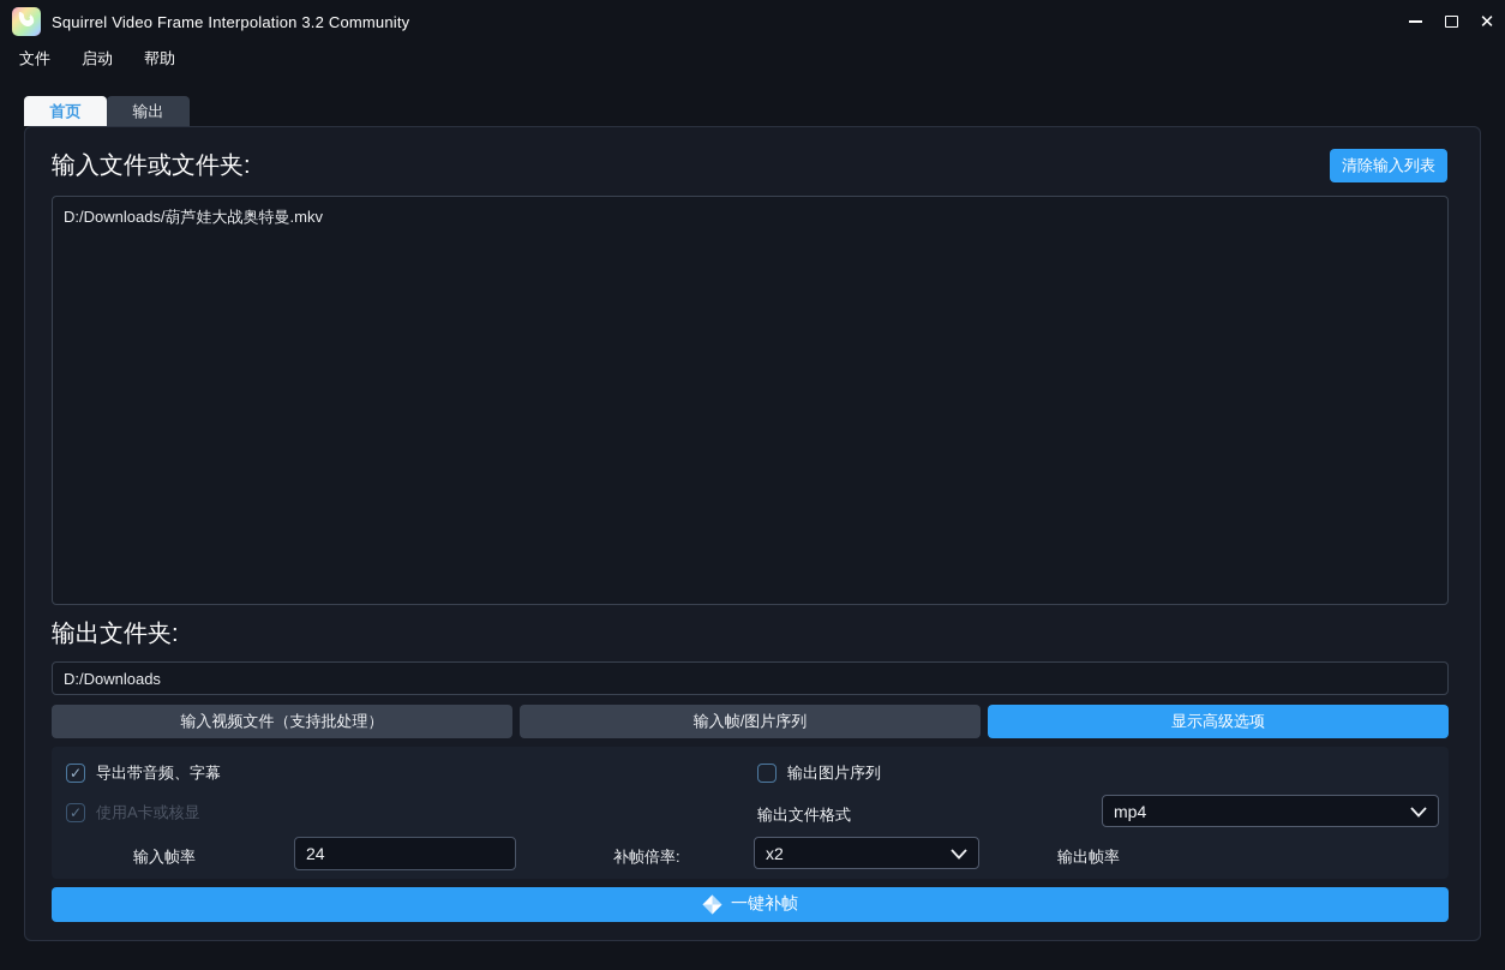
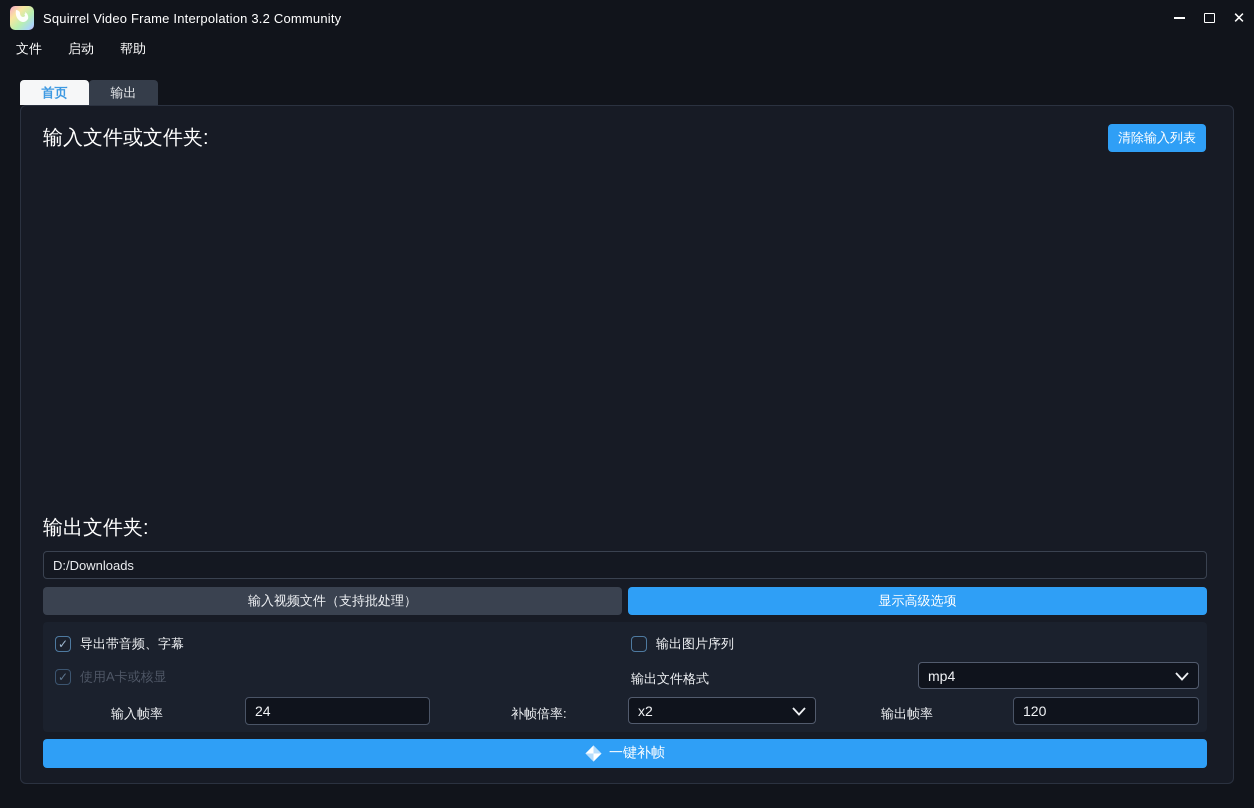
  Squirrel Video Frame Interpolation 3.2 Community
  ✕
  文件
  启动
  帮助
  首页
  输出
  输入文件或文件夹:
  清除输入列表
- D:/Downloads/葫芦娃大战奥特曼.mkv
  输出文件夹:
  D:/Downloads
  输入视频文件（支持批处理）
- 输入帧/图片序列
  显示高级选项
  ✓
  导出带音频、字幕
  ✓
  使用A卡或核显
  输出图片序列
  输出文件格式
  mp4
  输入帧率
  24
  补帧倍率:
  x2
  输出帧率
+ 120
  一键补帧
